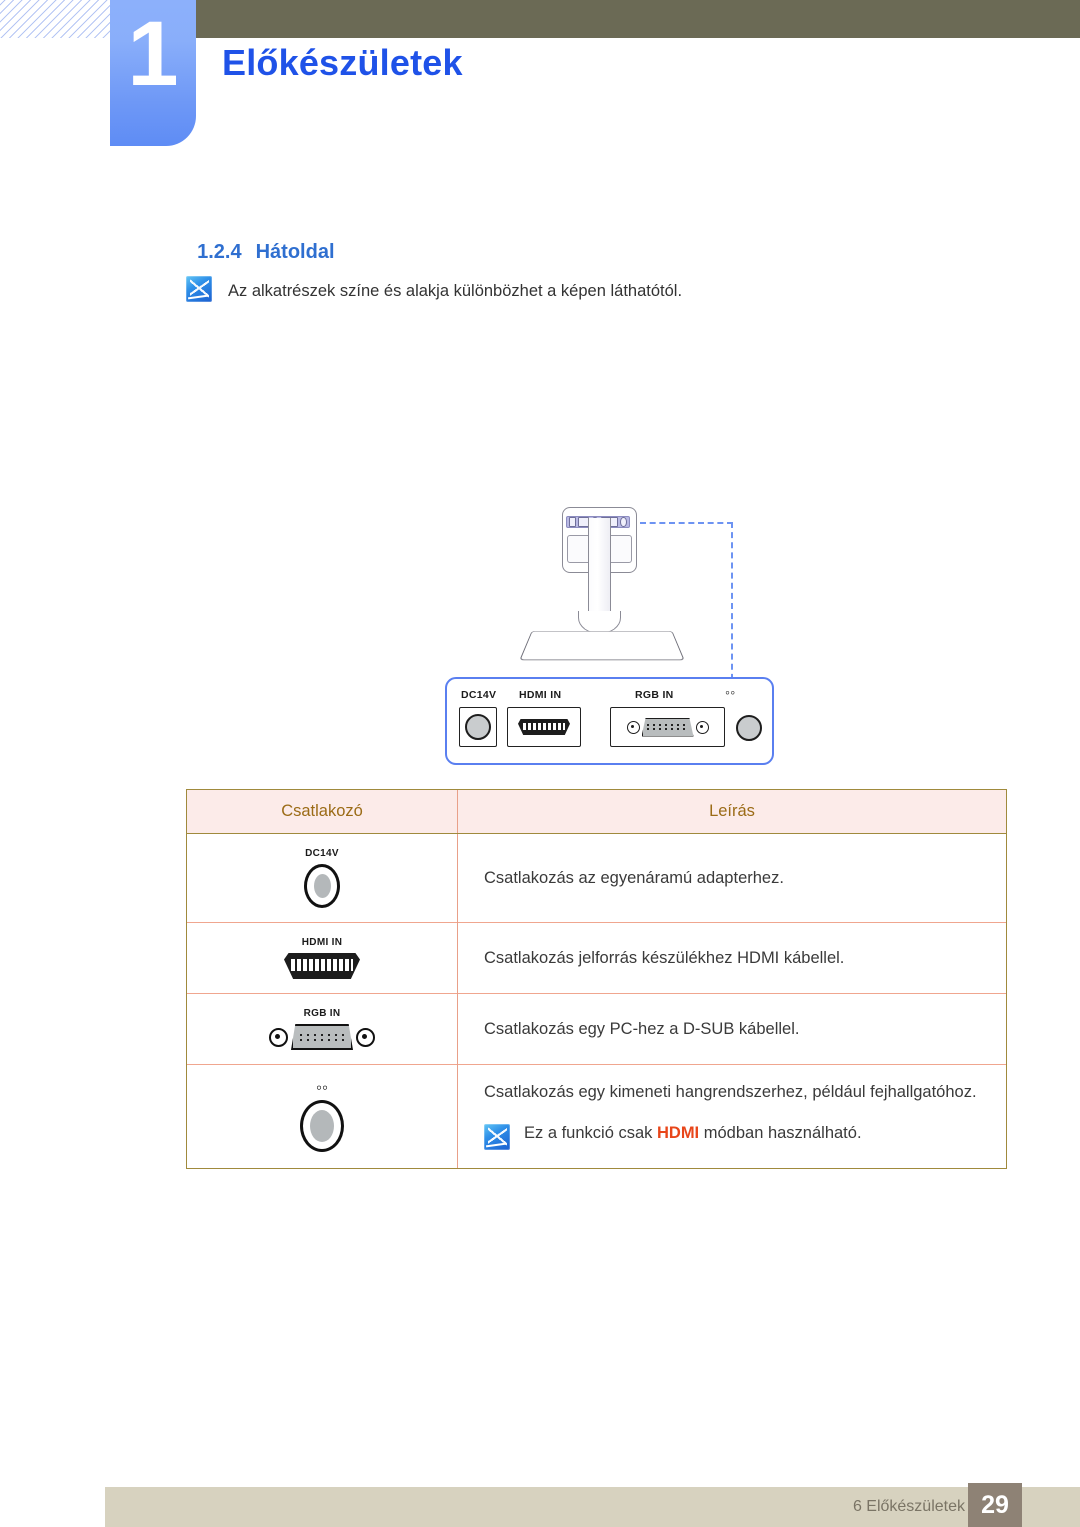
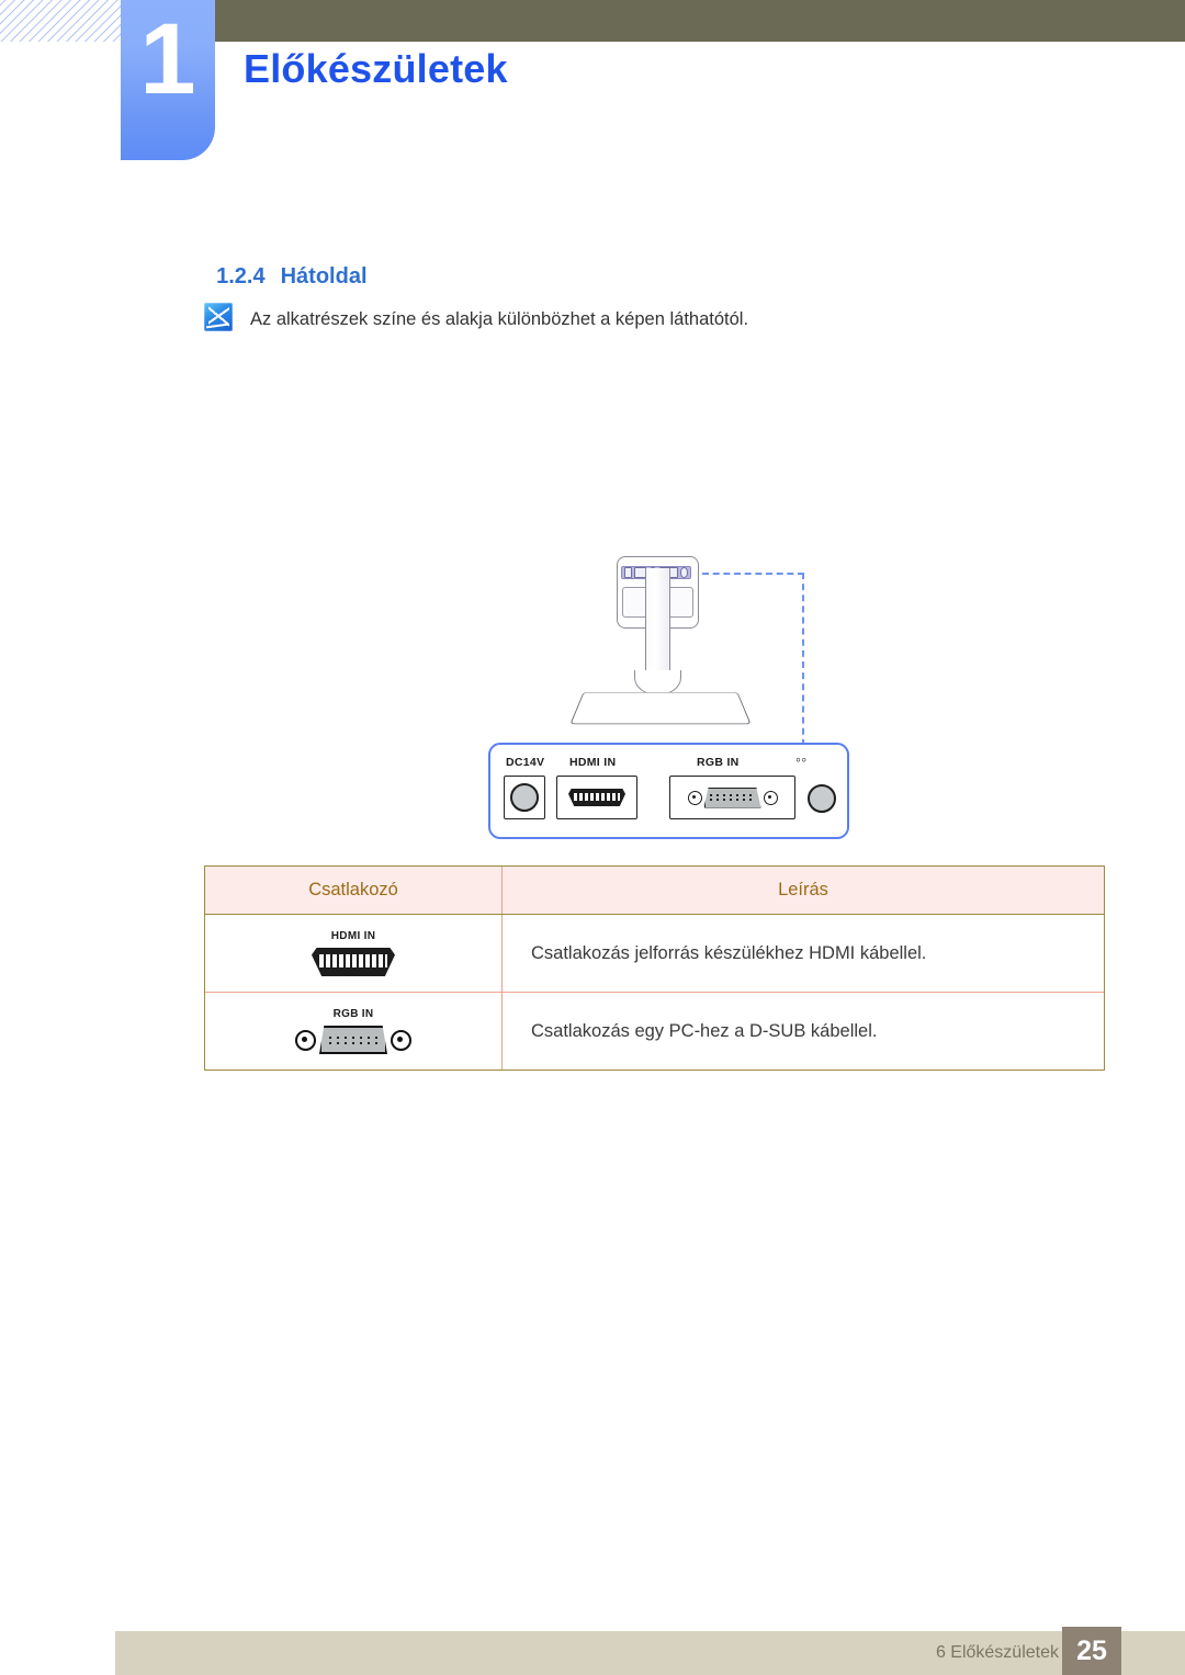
  1
  Előkészületek
  1.2.4 Hátoldal
  Az alkatrészek színe és alakja különbözhet a képen láthatótól.
  DC14V
  HDMI IN
  RGB IN
  ◦◦
  Csatlakozó	Leírás
- DC14V	Csatlakozás az egyenáramú adapterhez.
  HDMI IN	Csatlakozás jelforrás készülékhez HDMI kábellel.
  RGB IN	Csatlakozás egy PC-hez a D-SUB kábellel.
- ◦◦	Csatlakozás egy kimeneti hangrendszerhez, például fejhallgatóhoz. Ez a funkció csak HDMI módban használható.
  6 Előkészületek
- 29
+ 25
